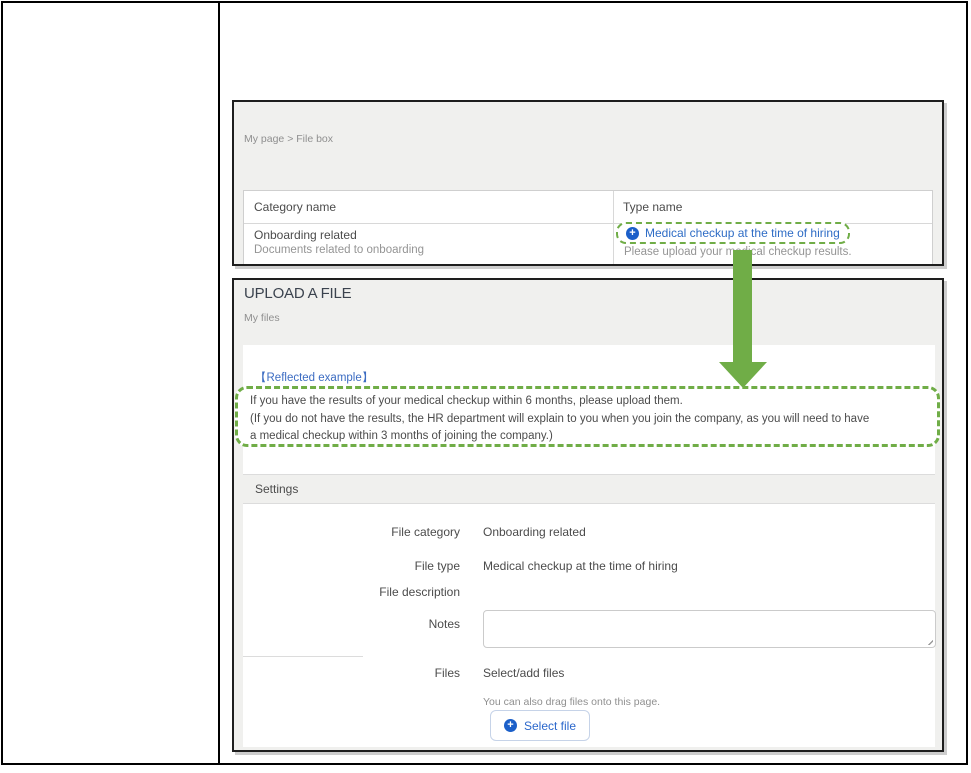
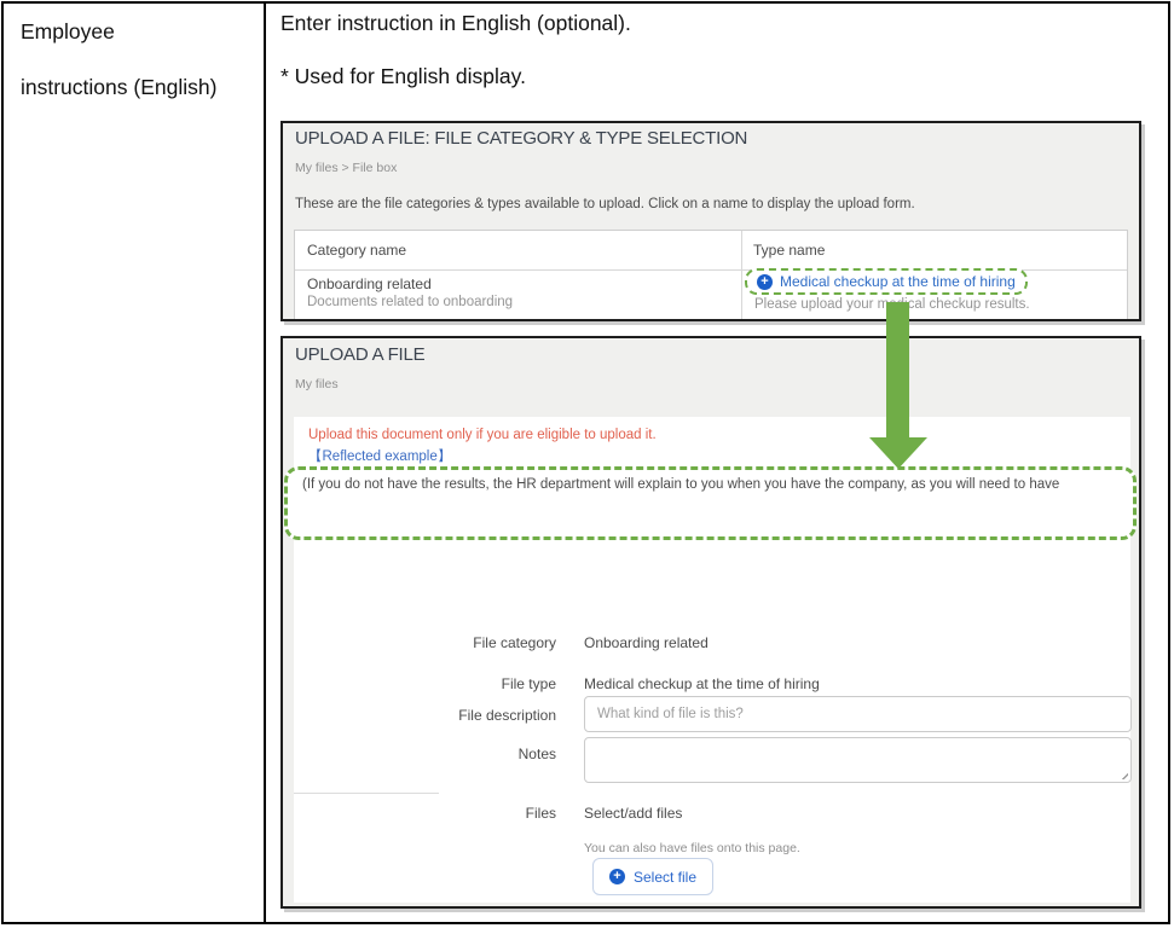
+ Employee instructions (English)
+ Enter instruction in English (optional).
+ * Used for English display.
+ UPLOAD A FILE: FILE CATEGORY & TYPE SELECTION
- My page > File box
+ My files > File box
+ These are the file categories & types available to upload. Click on a name to display the upload form.
  Category name
  Type name
  Onboarding related
  Documents related to onboarding
  +
  Medical checkup at the time of hiring
  Please upload your mcal checkup results.
  UPLOAD A FILE
  My files
+ Upload this document only if you are eligible to upload it.
  【Reflected example】
- If you have the results of your medical checkup within 6 months, please upload them.
- (If you do not have the results, the HR department will explain to you when you join the company, as you will need to have
+ (If you do not have the results, the HR department will explain to you when you have the company, as you will need to have
- a medical checkup within 3 months of joining the company.)
- Settings
  File category
  Onboarding related
  File type
  Medical checkup at the time of hiring
  File description
+ What kind of file is this?
  Notes
  Files
  Select/add files
- You can also drag files onto this page.
+ You can also have files onto this page.
  +
  Select file
